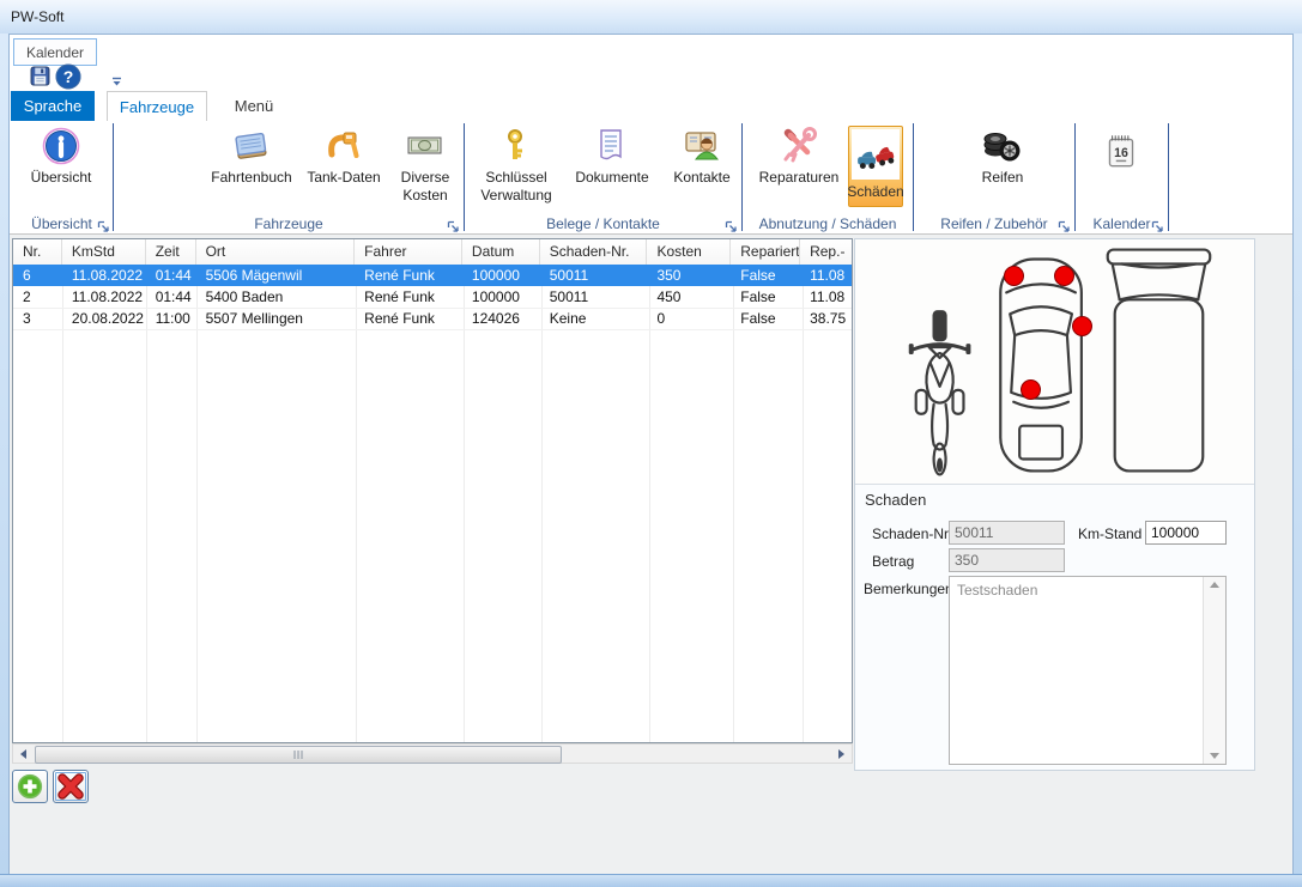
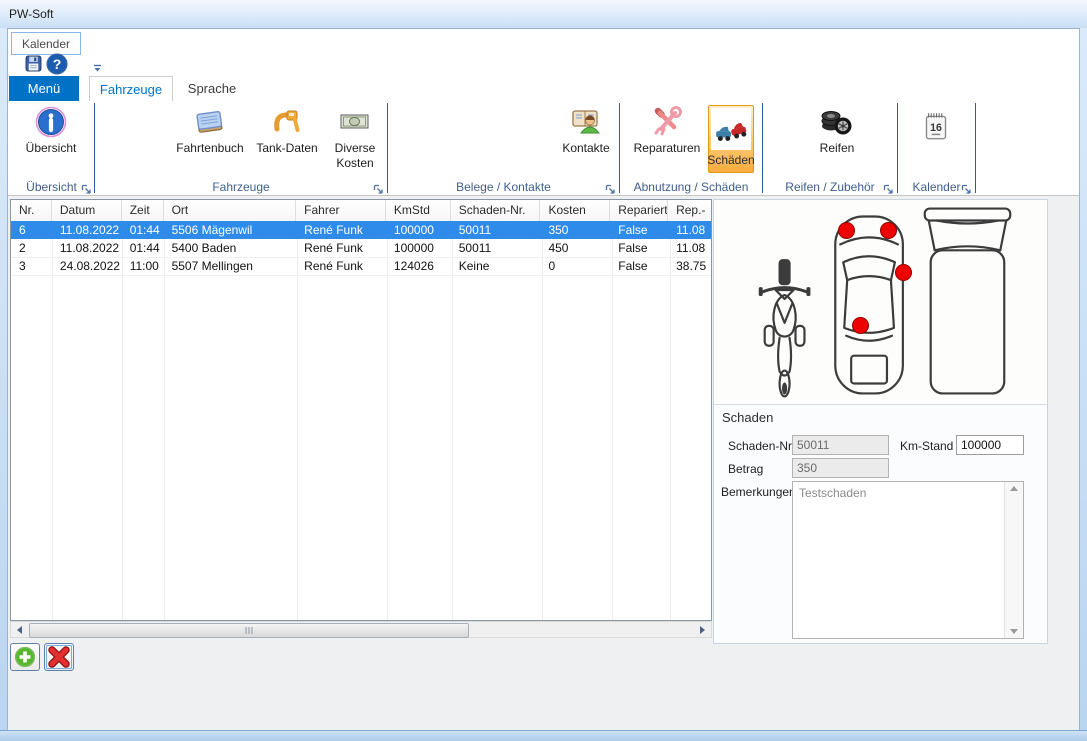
  PW-Soft
  Kalender
  ?
- Sprache
+ Menü
  Fahrzeuge
- Menü
+ Sprache
  Übersicht
  Fahrtenbuch
  Tank-Daten
  Diverse
  Kosten
- Schlüssel
- Verwaltung
- Dokumente
  Kontakte
  Reparaturen
  Schäden
  Reifen
  16
  Übersicht
  Fahrzeuge
  Belege / Kontakte
  Abnutzung / Schäden
  Reifen / Zubehör
  Kalender
  Nr.
- KmStd
+ Datum
  Zeit
  Ort
  Fahrer
- Datum
+ KmStd
  Schaden-Nr.
  Kosten
  Repariert
  Rep.-
  6
  11.08.2022
  01:44
  5506 Mägenwil
  René Funk
  100000
  50011
  350
  False
  11.08
  2
  11.08.2022
  01:44
  5400 Baden
  René Funk
  100000
  50011
  450
  False
  11.08
  3
- 20.08.2022
+ 24.08.2022
  11:00
  5507 Mellingen
  René Funk
  124026
  Keine
  0
  False
  38.75
  Schaden
  Schaden-Nr
  50011
  Km-Stand
  100000
  Betrag
  350
  Bemerkunge
  Testschaden
